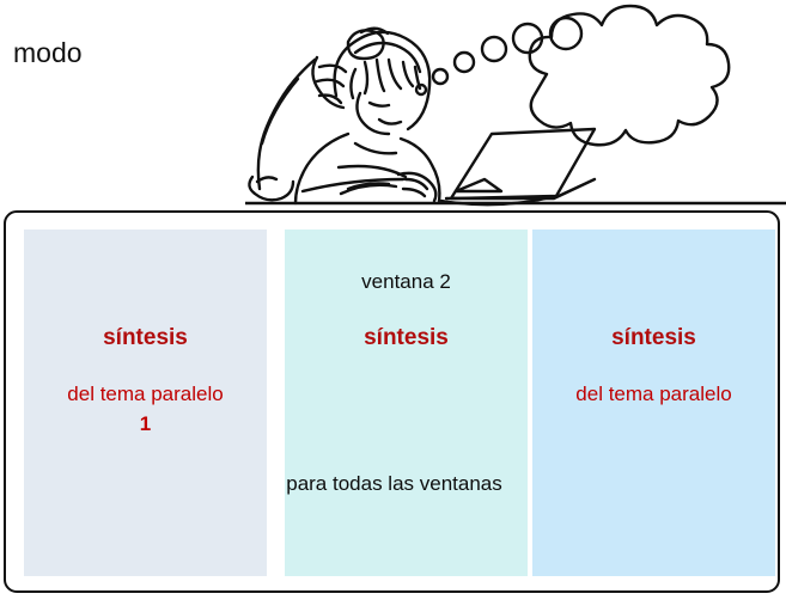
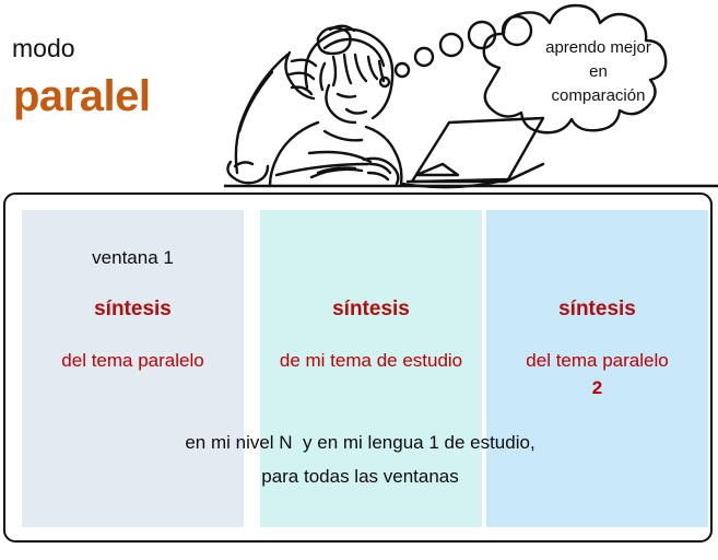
  modo
+ paralel
+ aprendo mejor
+ en
+ comparación
+ ventana 1
  síntesis
  del tema paralelo
- 1
- ventana 2
  síntesis
+ de mi tema de estudio
  síntesis
  del tema paralelo
+ 2
+ en mi nivel N y en mi lengua 1 de estudio,
  para todas las ventanas
